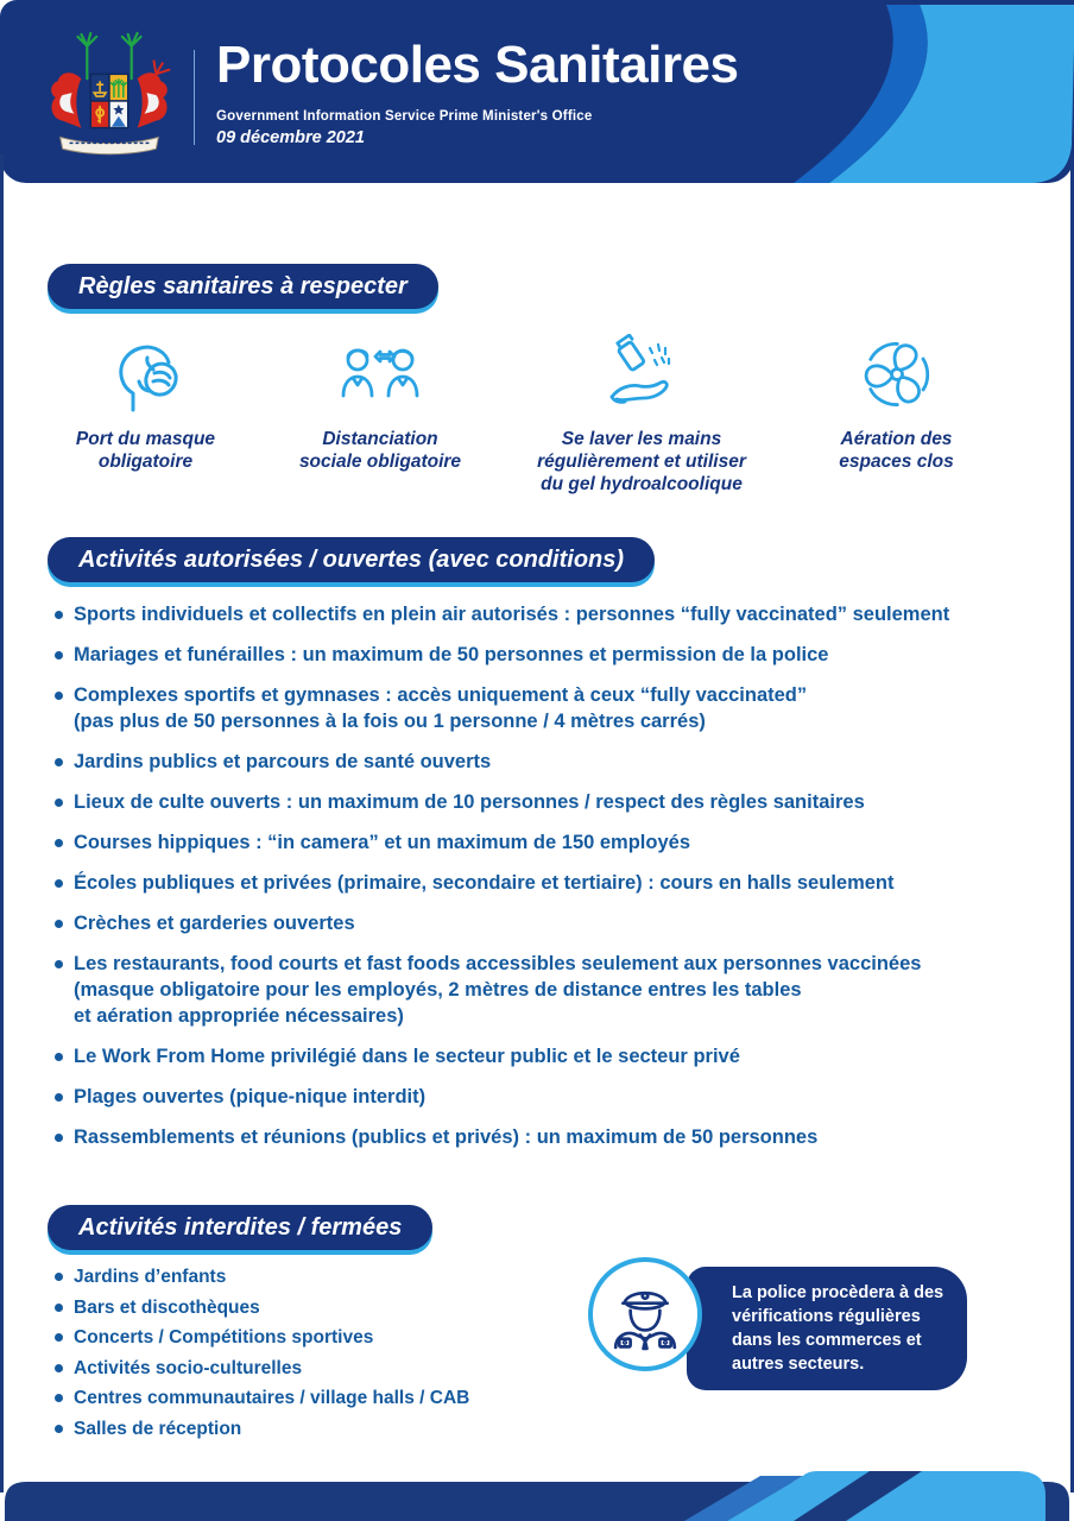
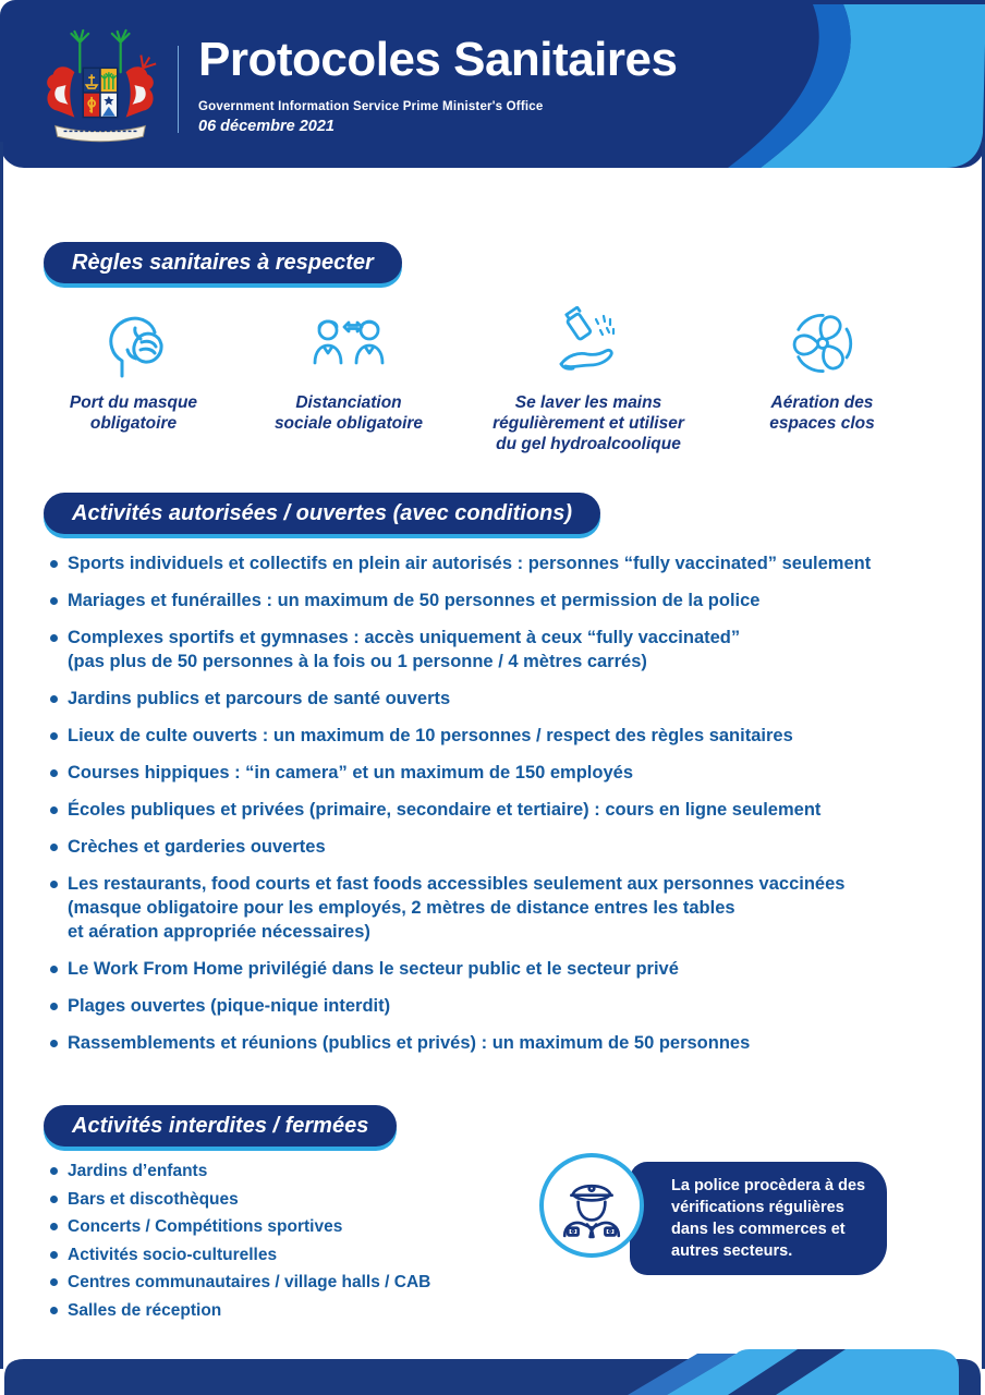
  Protocoles Sanitaires
  Government Information Service Prime Minister's Office
- 09 décembre 2021
+ 06 décembre 2021
  Règles sanitaires à respecter
  Port du masque
  obligatoire
  Distanciation
  sociale obligatoire
  Se laver les mains
  régulièrement et utiliser
  du gel hydroalcoolique
  Aération des
  espaces clos
  Activités autorisées / ouvertes (avec conditions)
  Sports individuels et collectifs en plein air autorisés : personnes “fully vaccinated” seulement
  Mariages et funérailles : un maximum de 50 personnes et permission de la police
  Complexes sportifs et gymnases : accès uniquement à ceux “fully vaccinated”
  (pas plus de 50 personnes à la fois ou 1 personne / 4 mètres carrés)
  Jardins publics et parcours de santé ouverts
  Lieux de culte ouverts : un maximum de 10 personnes / respect des règles sanitaires
  Courses hippiques : “in camera” et un maximum de 150 employés
- Écoles publiques et privées (primaire, secondaire et tertiaire) : cours en halls seulement
+ Écoles publiques et privées (primaire, secondaire et tertiaire) : cours en ligne seulement
  Crèches et garderies ouvertes
  Les restaurants, food courts et fast foods accessibles seulement aux personnes vaccinées
  (masque obligatoire pour les employés, 2 mètres de distance entres les tables
  et aération appropriée nécessaires)
  Le Work From Home privilégié dans le secteur public et le secteur privé
  Plages ouvertes (pique-nique interdit)
  Rassemblements et réunions (publics et privés) : un maximum de 50 personnes
  Activités interdites / fermées
  Jardins d’enfants
  Bars et discothèques
  Concerts / Compétitions sportives
  Activités socio-culturelles
  Centres communautaires / village halls / CAB
  Salles de réception
  La police procèdera à des
  vérifications régulières
  dans les commerces et
  autres secteurs.
